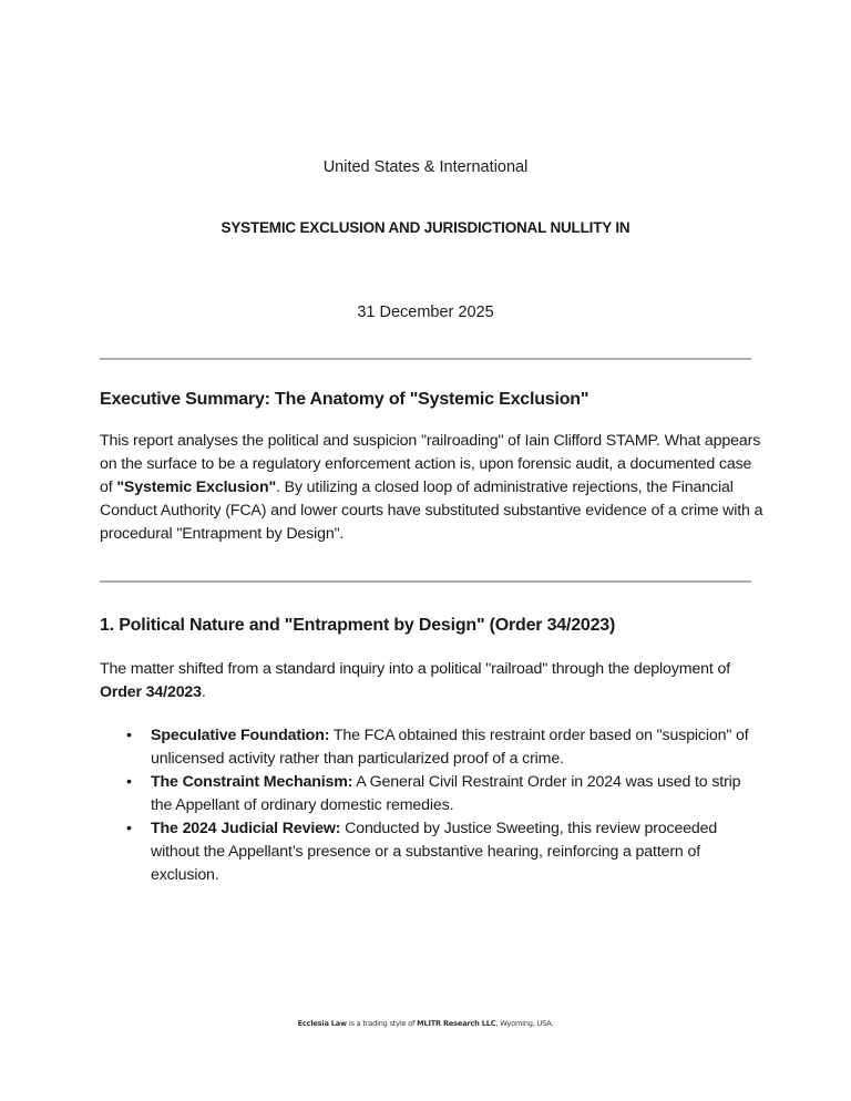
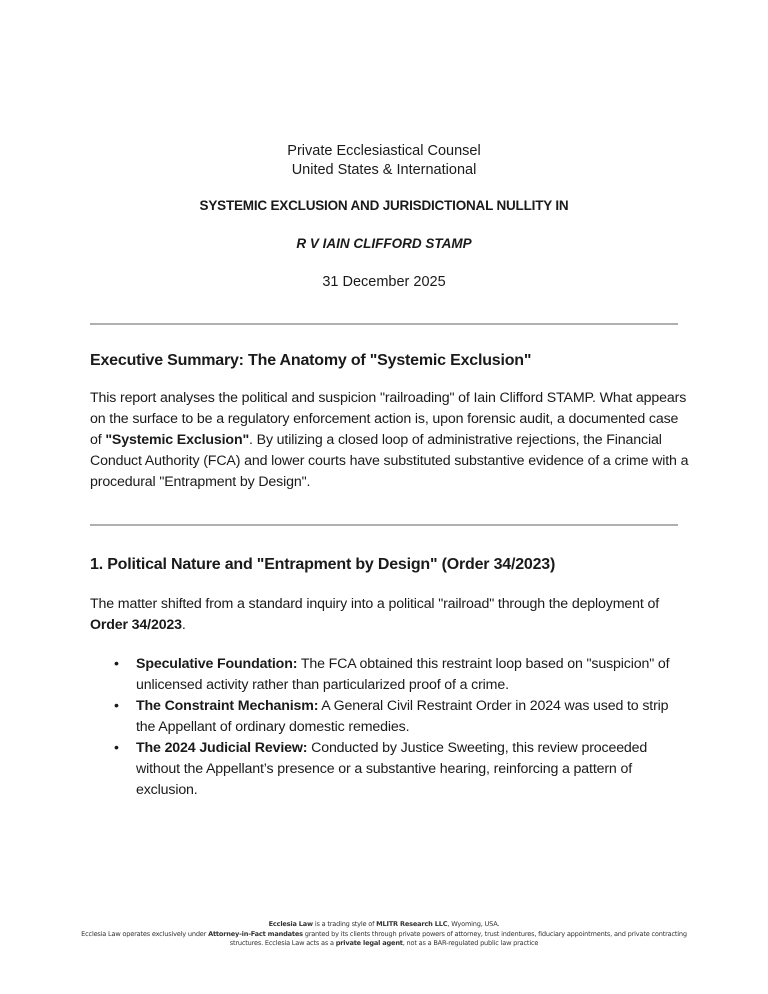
+ Private Ecclesiastical Counsel
  United States & International
  SYSTEMIC EXCLUSION AND JURISDICTIONAL NULLITY IN
+ R V IAIN CLIFFORD STAMP
  31 December 2025
  Executive Summary: The Anatomy of "Systemic Exclusion"
  This report analyses the political and suspicion "railroading" of Iain Clifford STAMP. What appears on the surface to be a regulatory enforcement action is, upon forensic audit, a documented case of "Systemic Exclusion". By utilizing a closed loop of administrative rejections, the Financial Conduct Authority (FCA) and lower courts have substituted substantive evidence of a crime with a procedural "Entrapment by Design".
  1. Political Nature and "Entrapment by Design" (Order 34/2023)
  The matter shifted from a standard inquiry into a political "railroad" through the deployment of Order 34/2023.
  •
- Speculative Foundation: The FCA obtained this restraint order based on "suspicion" of unlicensed activity rather than particularized proof of a crime.
+ Speculative Foundation: The FCA obtained this restraint loop based on "suspicion" of unlicensed activity rather than particularized proof of a crime.
  •
  The Constraint Mechanism: A General Civil Restraint Order in 2024 was used to strip the Appellant of ordinary domestic remedies.
  •
  The 2024 Judicial Review: Conducted by Justice Sweeting, this review proceeded without the Appellant’s presence or a substantive hearing, reinforcing a pattern of exclusion.
  Ecclesia Law is a trading style of MLITR Research LLC, Wyoming, USA.
+ Ecclesia Law operates exclusively under Attorney-in-Fact mandates granted by its clients through private powers of attorney, trust indentures, fiduciary appointments, and private contracting structures. Ecclesia Law acts as a private legal agent, not as a BAR-regulated public law practice
